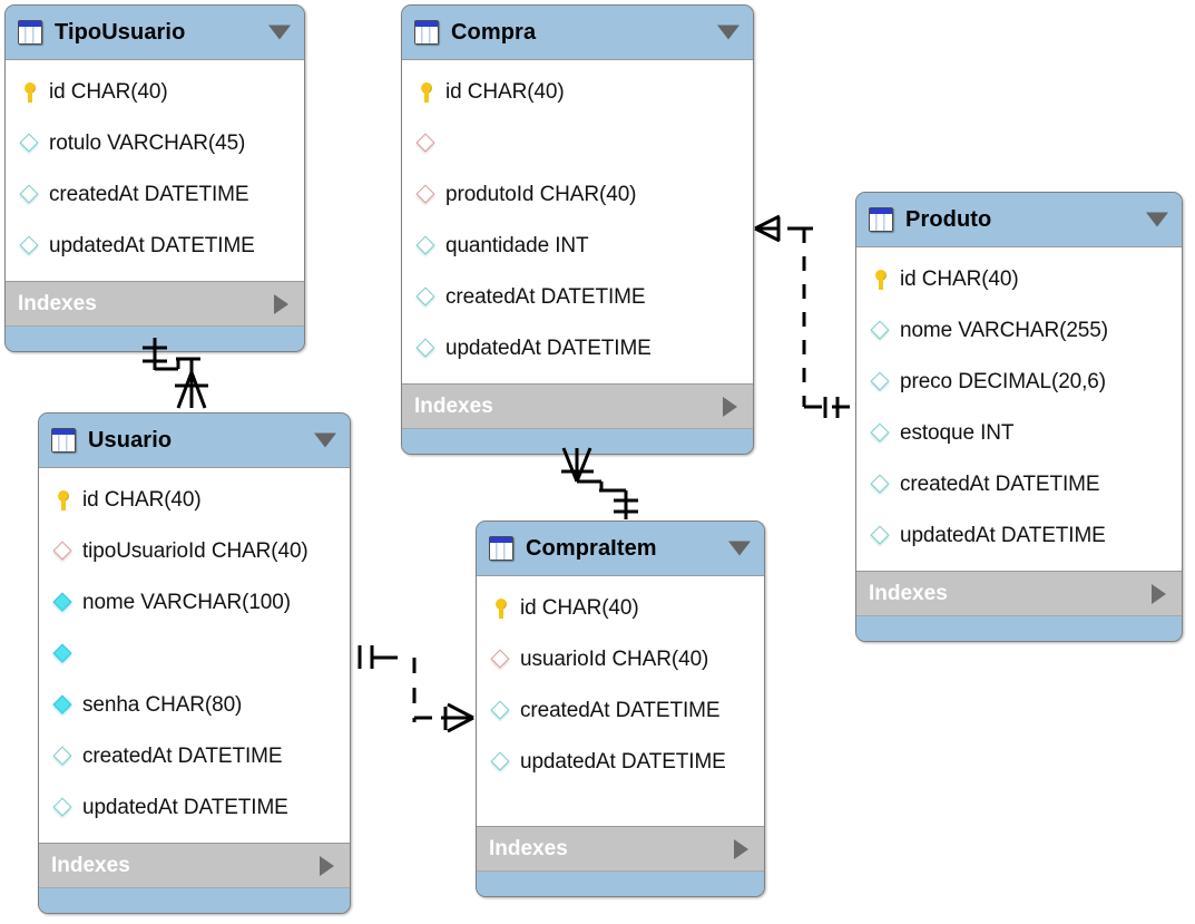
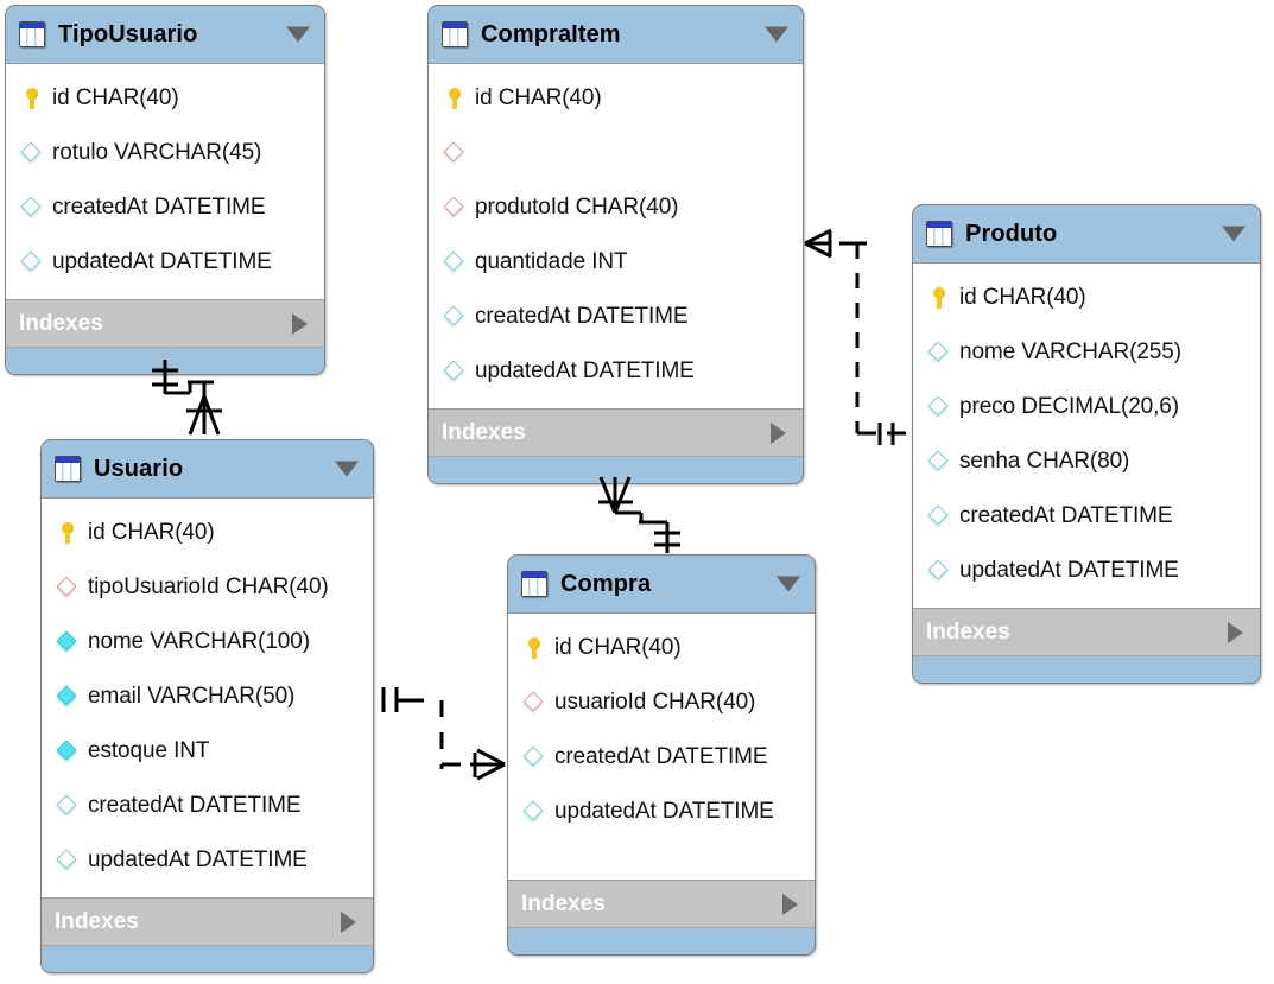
  TipoUsuario
  id CHAR(40)
  rotulo VARCHAR(45)
  createdAt DATETIME
  updatedAt DATETIME
  Indexes
- Compra
+ CompraItem
  id CHAR(40)
  produtoId CHAR(40)
  quantidade INT
  createdAt DATETIME
  updatedAt DATETIME
  Indexes
  Produto
  id CHAR(40)
  nome VARCHAR(255)
  preco DECIMAL(20,6)
- estoque INT
+ senha CHAR(80)
  createdAt DATETIME
  updatedAt DATETIME
  Indexes
  Usuario
  id CHAR(40)
  tipoUsuarioId CHAR(40)
  nome VARCHAR(100)
+ email VARCHAR(50)
- senha CHAR(80)
+ estoque INT
  createdAt DATETIME
  updatedAt DATETIME
  Indexes
- CompraItem
+ Compra
  id CHAR(40)
  usuarioId CHAR(40)
  createdAt DATETIME
  updatedAt DATETIME
  Indexes
